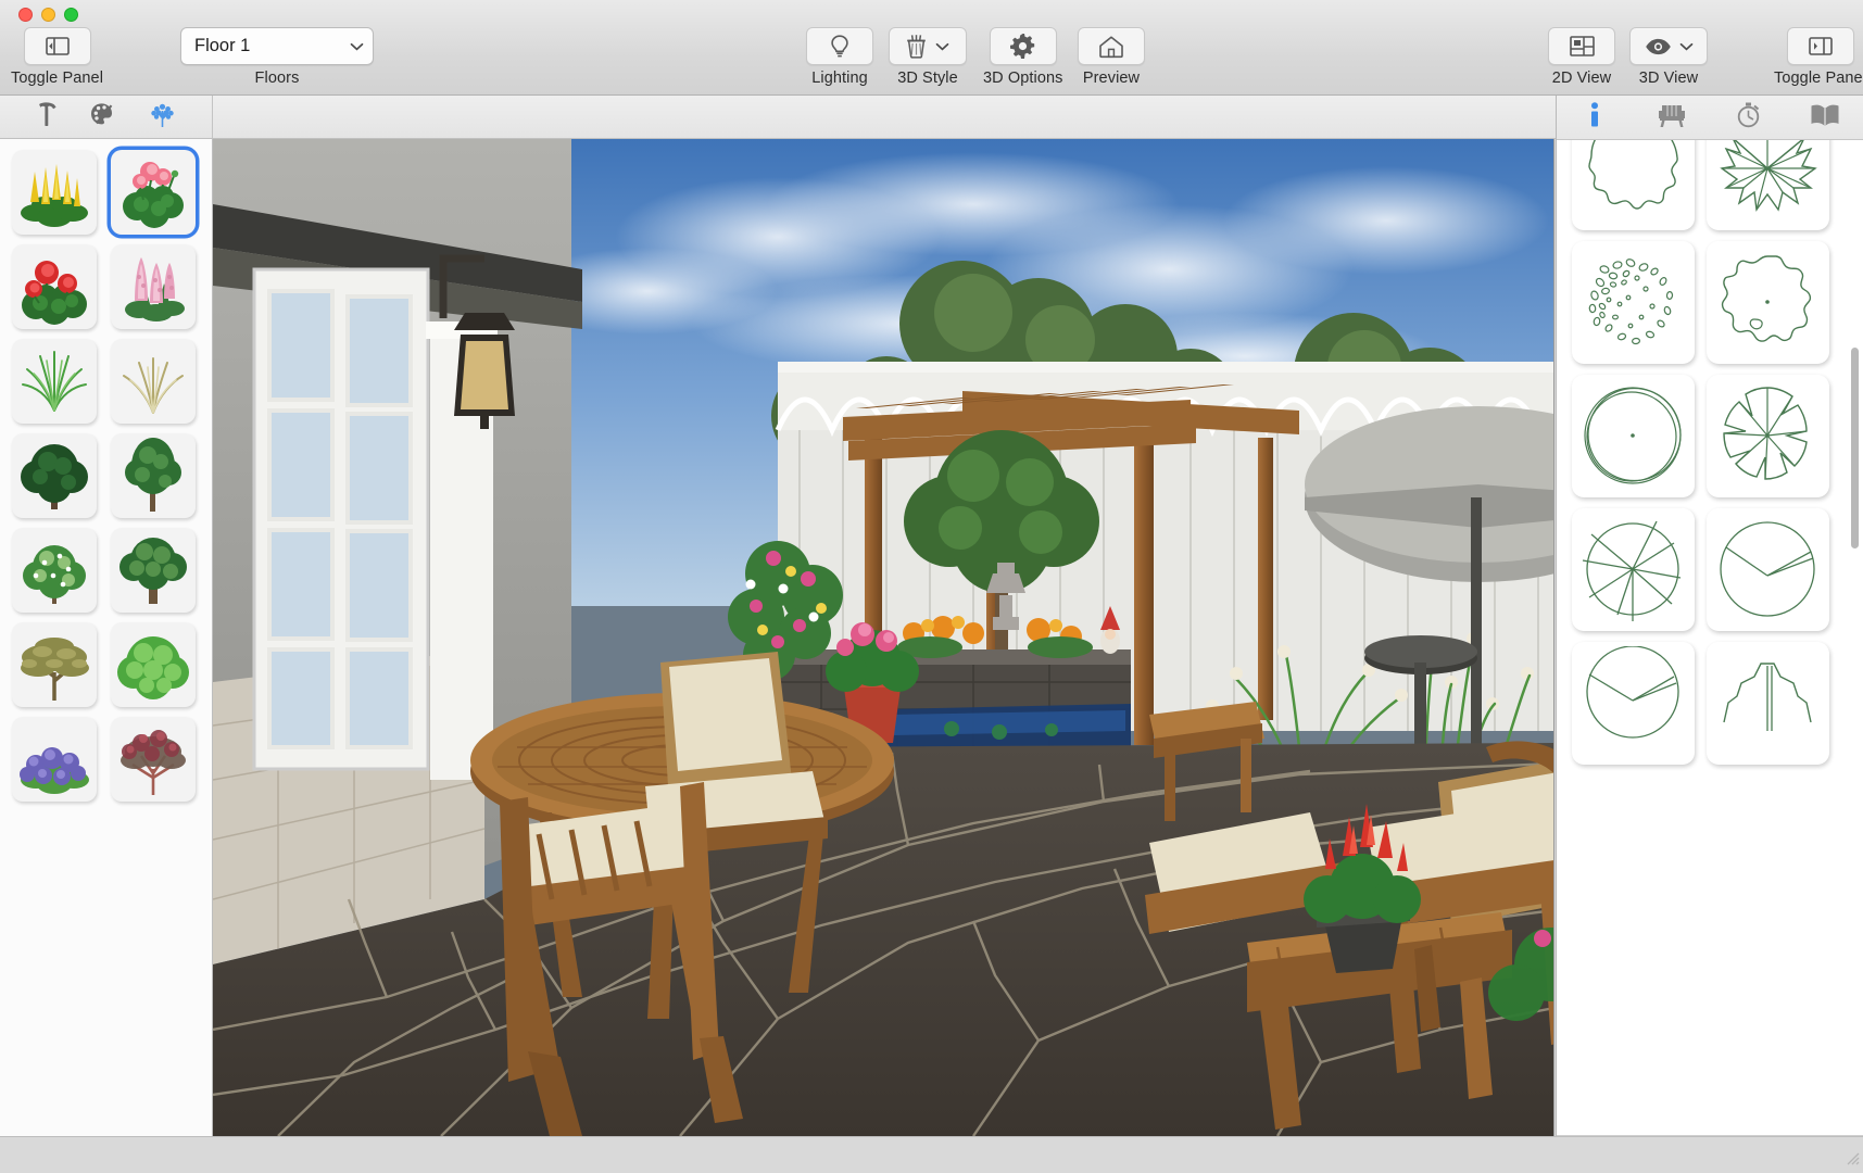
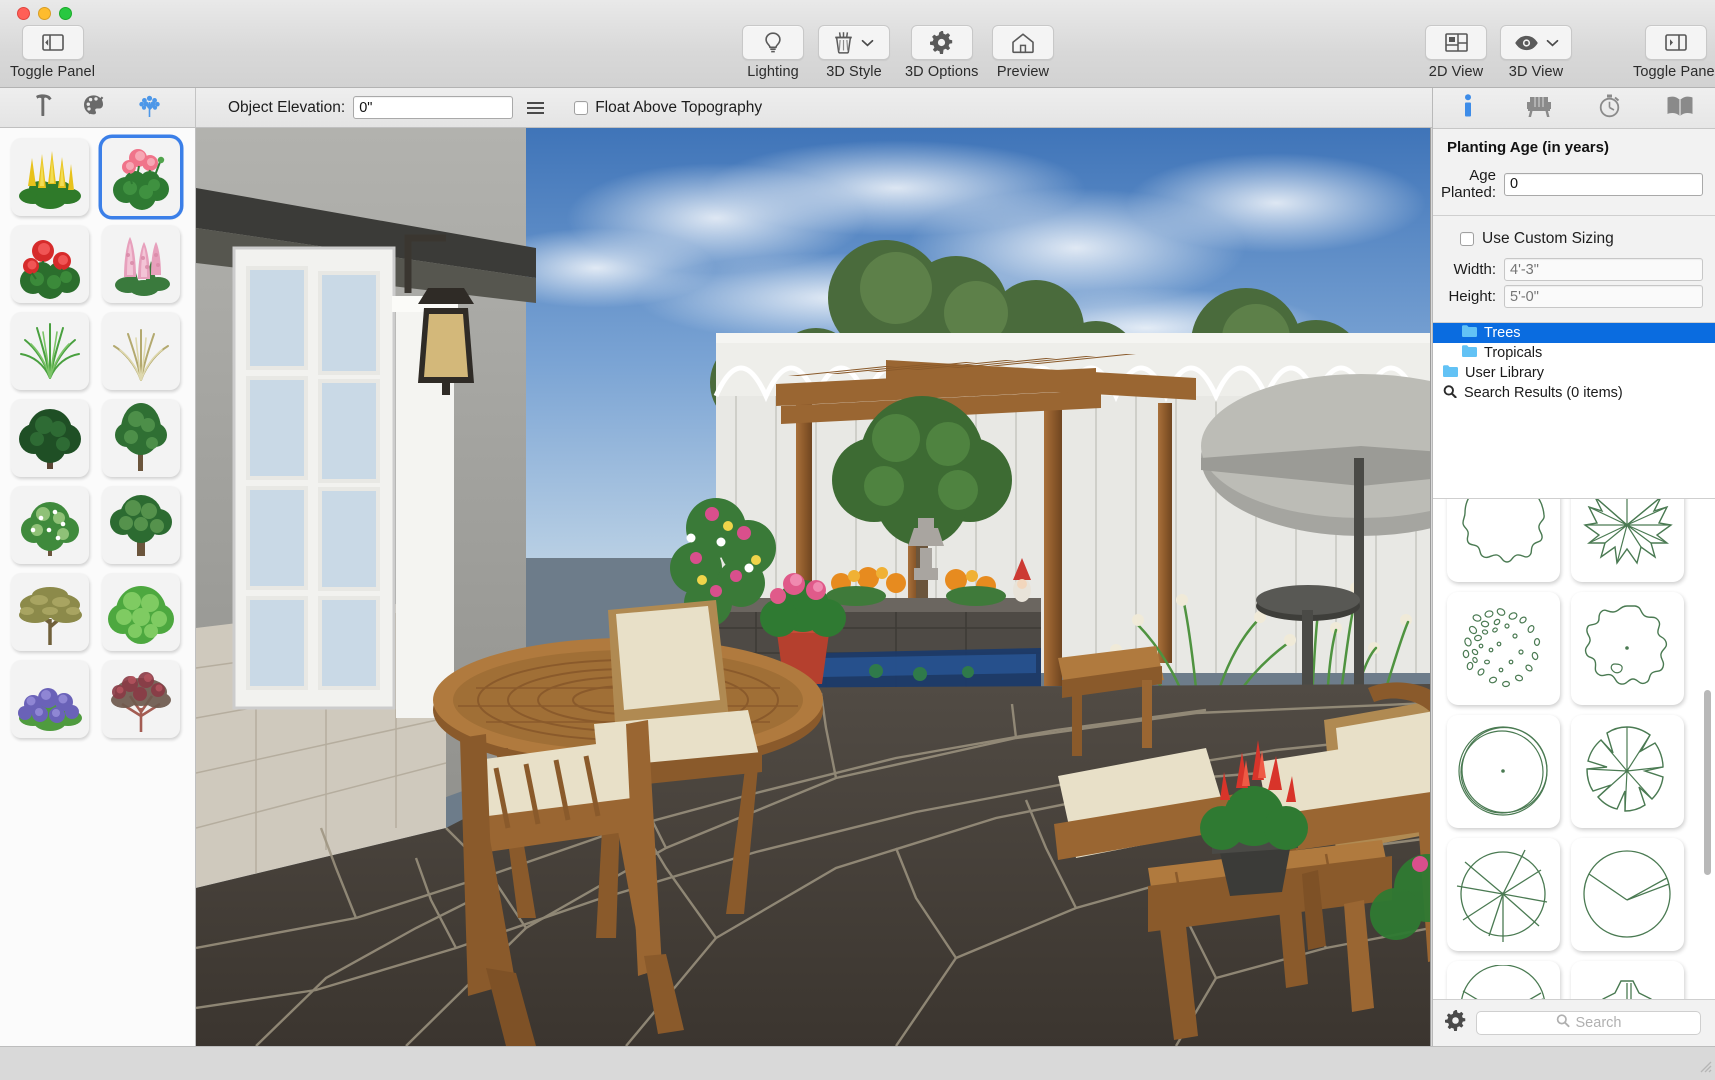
  Toggle Panel
- Floor 1
- Floors
  Lighting
  3D Style
  3D Options
  Preview
  2D View
  3D View
  Toggle Pane
+ Object Elevation:
+ 0"
+ Float Above Topography
+ Planting Age (in years)
+ Age Planted:
+ 0
+ Use Custom Sizing
+ Width:
+ 4'-3"
+ Height:
+ 5'-0"
+ Trees
+ Tropicals
+ User Library
+ Search Results (0 items)
+ Search
